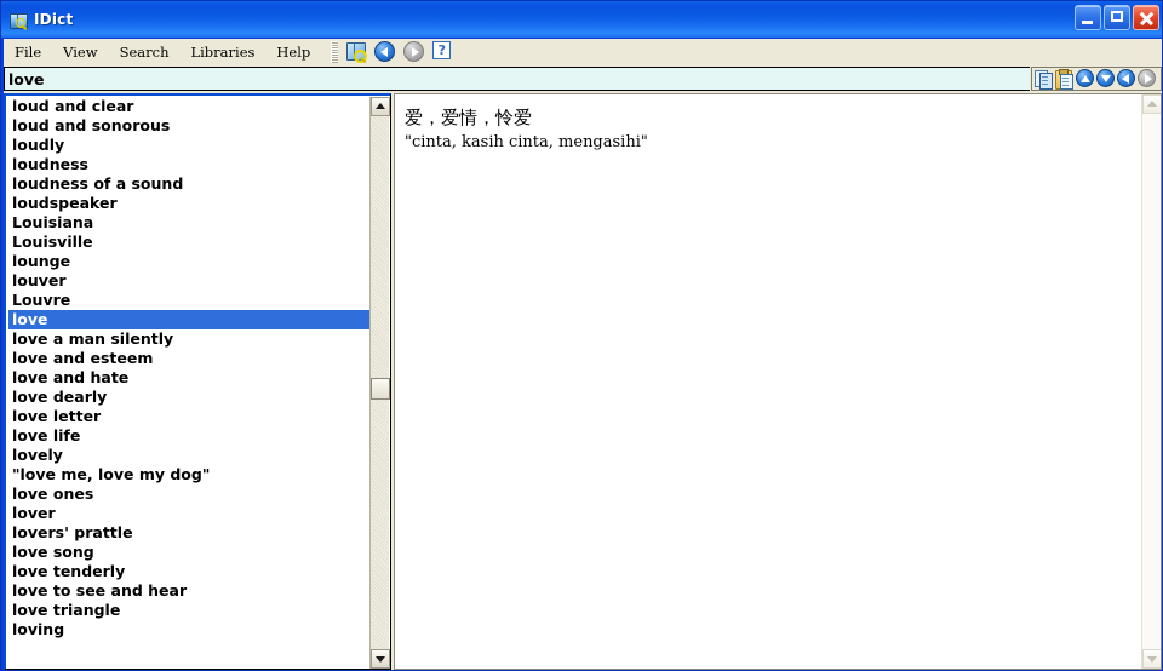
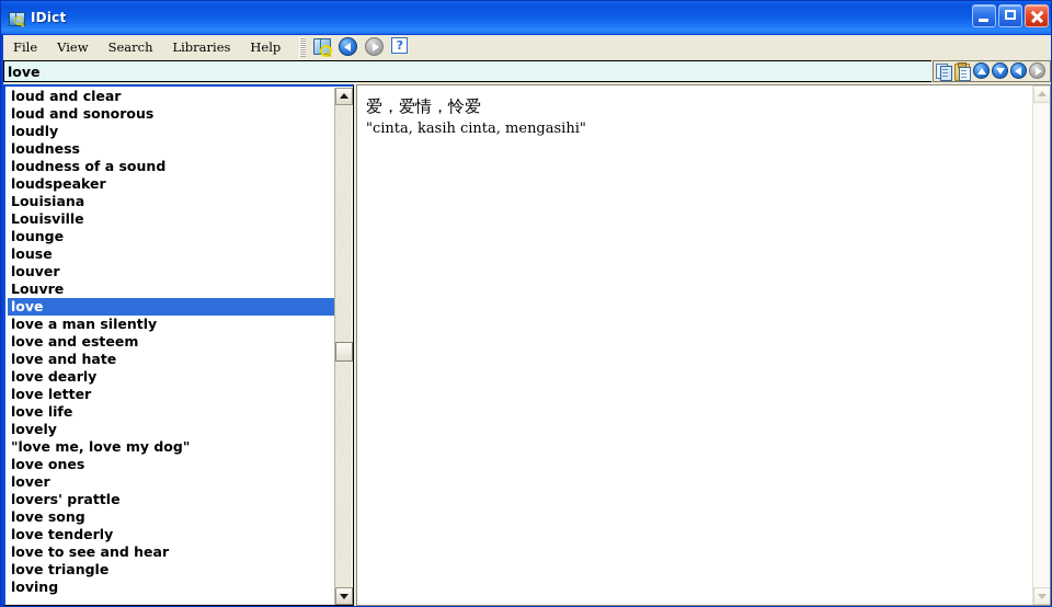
  IDict
  File
  View
  Search
  Libraries
  Help
  ?
  love
  loud and clear
  loud and sonorous
  loudly
  loudness
  loudness of a sound
  loudspeaker
  Louisiana
  Louisville
  lounge
+ louse
  louver
  Louvre
  love
  love a man silently
  love and esteem
  love and hate
  love dearly
  love letter
  love life
  lovely
  "love me, love my dog"
  love ones
  lover
  lovers' prattle
  love song
  love tenderly
  love to see and hear
  love triangle
  loving
  爱，爱情，怜爱
  "cinta, kasih cinta, mengasihi"
